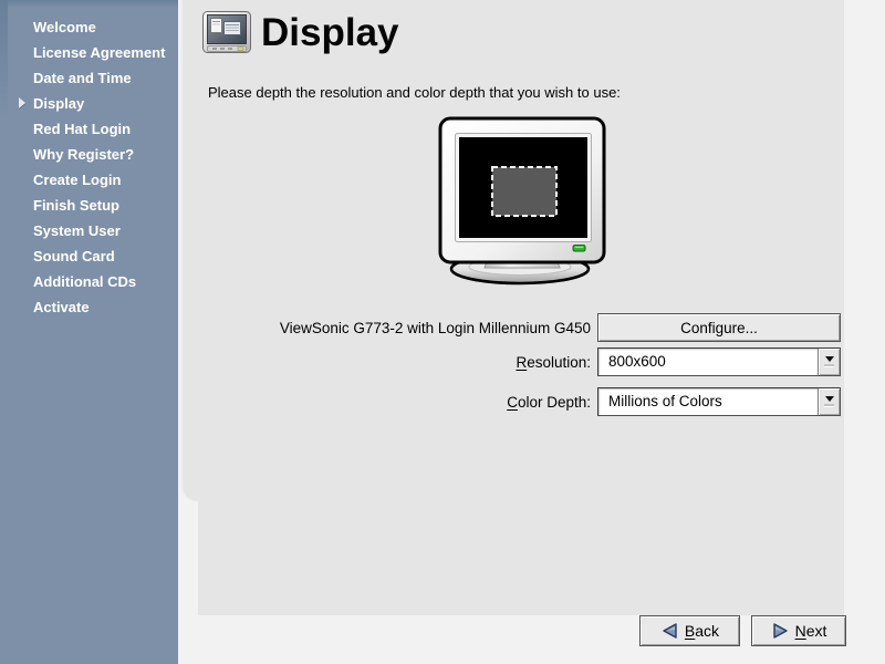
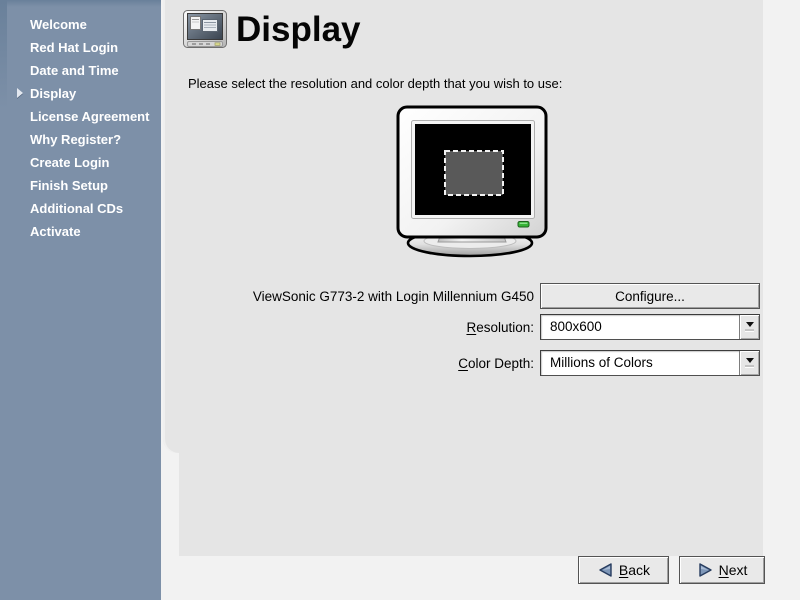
  Welcome
- License Agreement
+ Red Hat Login
  Date and Time
  Display
- Red Hat Login
+ License Agreement
  Why Register?
  Create Login
  Finish Setup
- System User
- Sound Card
  Additional CDs
  Activate
  Display
- Please depth the resolution and color depth that you wish to use:
+ Please select the resolution and color depth that you wish to use:
  ViewSonic G773-2 with Login Millennium G450
  Configure...
  Resolution:
  800x600
  Color Depth:
  Millions of Colors
  Back
  Next
